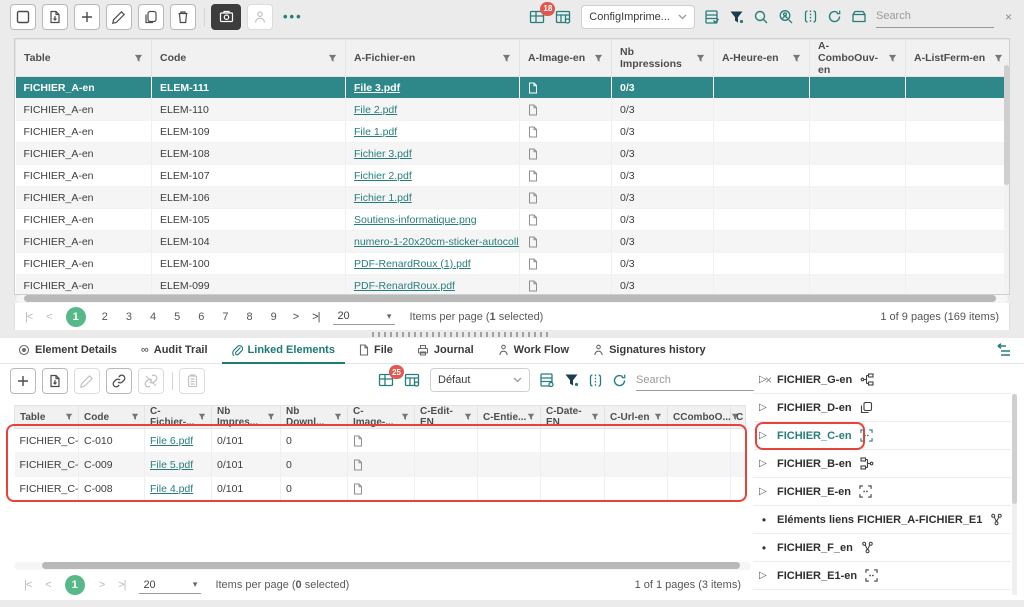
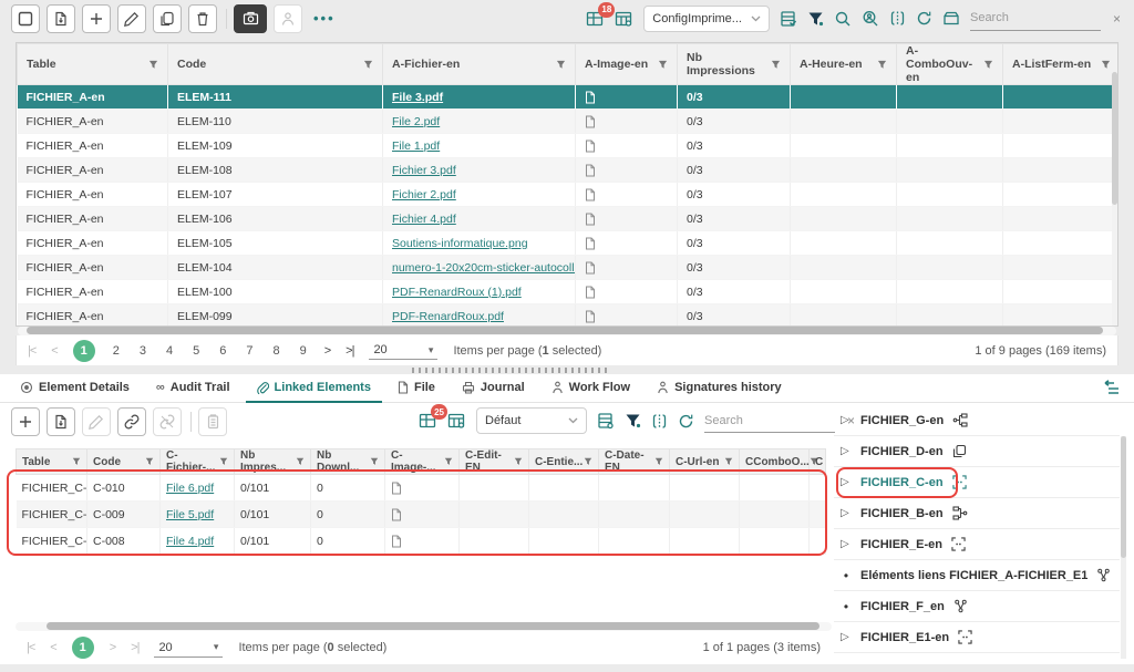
  •••
  18
  ConfigImprime...
  Search
  ×
  Table	Code	A-Fichier-en	A-Image-en	Nb Impressions	A-Heure-en	A-ComboOuv-en	A-ListFerm-en
  FICHIER_A-en	ELEM-111	File 3.pdf		0/3
  FICHIER_A-en	ELEM-110	File 2.pdf		0/3
  FICHIER_A-en	ELEM-109	File 1.pdf		0/3
  FICHIER_A-en	ELEM-108	Fichier 3.pdf		0/3
  FICHIER_A-en	ELEM-107	Fichier 2.pdf		0/3
- FICHIER_A-en	ELEM-106	Fichier 1.pdf		0/3
+ FICHIER_A-en	ELEM-106	Fichier 4.pdf		0/3
  FICHIER_A-en	ELEM-105	Soutiens-informatique.png		0/3
  FICHIER_A-en	ELEM-104	numero-1-20x20cm-sticker-autocoll		0/3
  FICHIER_A-en	ELEM-100	PDF-RenardRoux (1).pdf		0/3
  FICHIER_A-en	ELEM-099	PDF-RenardRoux.pdf		0/3
  |<
  <
  1
  2
  3
  4
  5
  6
  7
  8
  9
  >
  >|
  20
  ▾
  Items per page (1 selected)
  1 of 9 pages (169 items)
  Element Details
  ∞
  Audit Trail
  Linked Elements
  File
  Journal
  Work Flow
  Signatures history
  25
  Défaut
  Search
  ×
  Table	Code	C-Fichier-...	Nb Impres...	Nb Downl...	C-Image-...	C-Edit-EN	C-Entie...	C-Date-EN	C-Url-en	CComboO...	C
  FICHIER_C-	C-010	File 6.pdf	0/101	0
  FICHIER_C-	C-009	File 5.pdf	0/101	0
  FICHIER_C-	C-008	File 4.pdf	0/101	0
  |<
  <
  1
  >
  >|
  20
  ▾
  Items per page (0 selected)
  1 of 1 pages (3 items)
  ▷
  FICHIER_G-en
  ▷
  FICHIER_D-en
  ▷
  FICHIER_C-en
  ▷
  FICHIER_B-en
  ▷
  FICHIER_E-en
  •
  Eléments liens FICHIER_A-FICHIER_E1
  •
  FICHIER_F_en
  ▷
  FICHIER_E1-en
